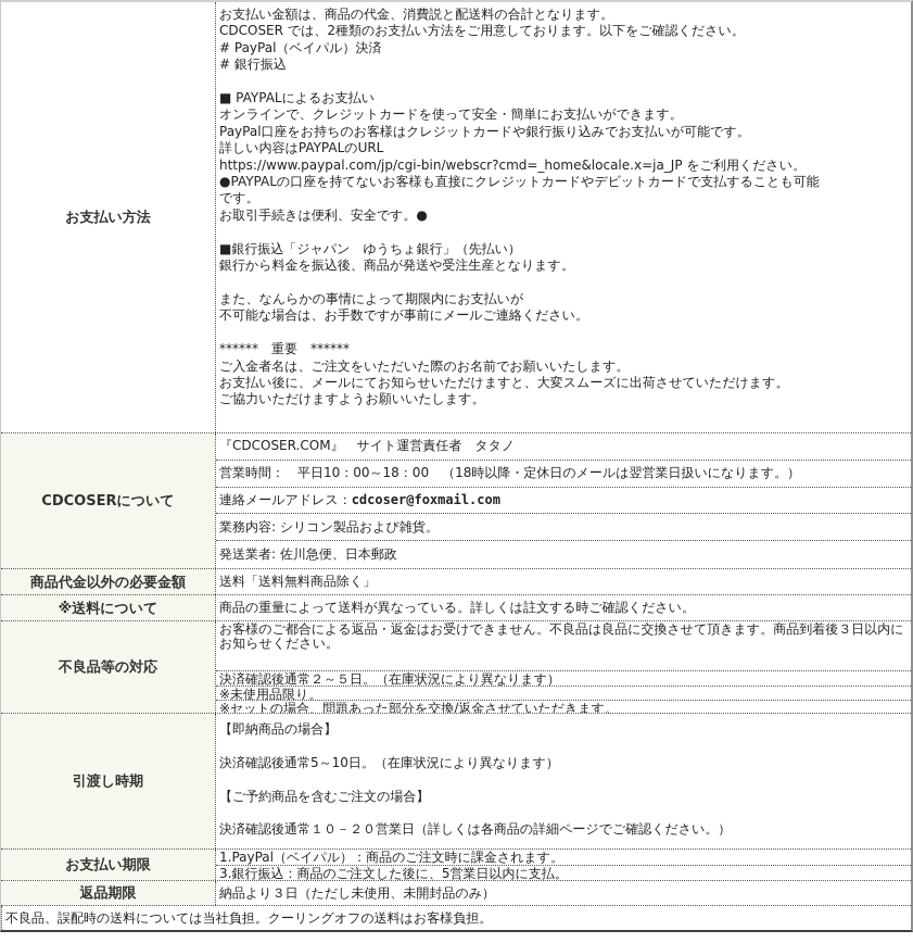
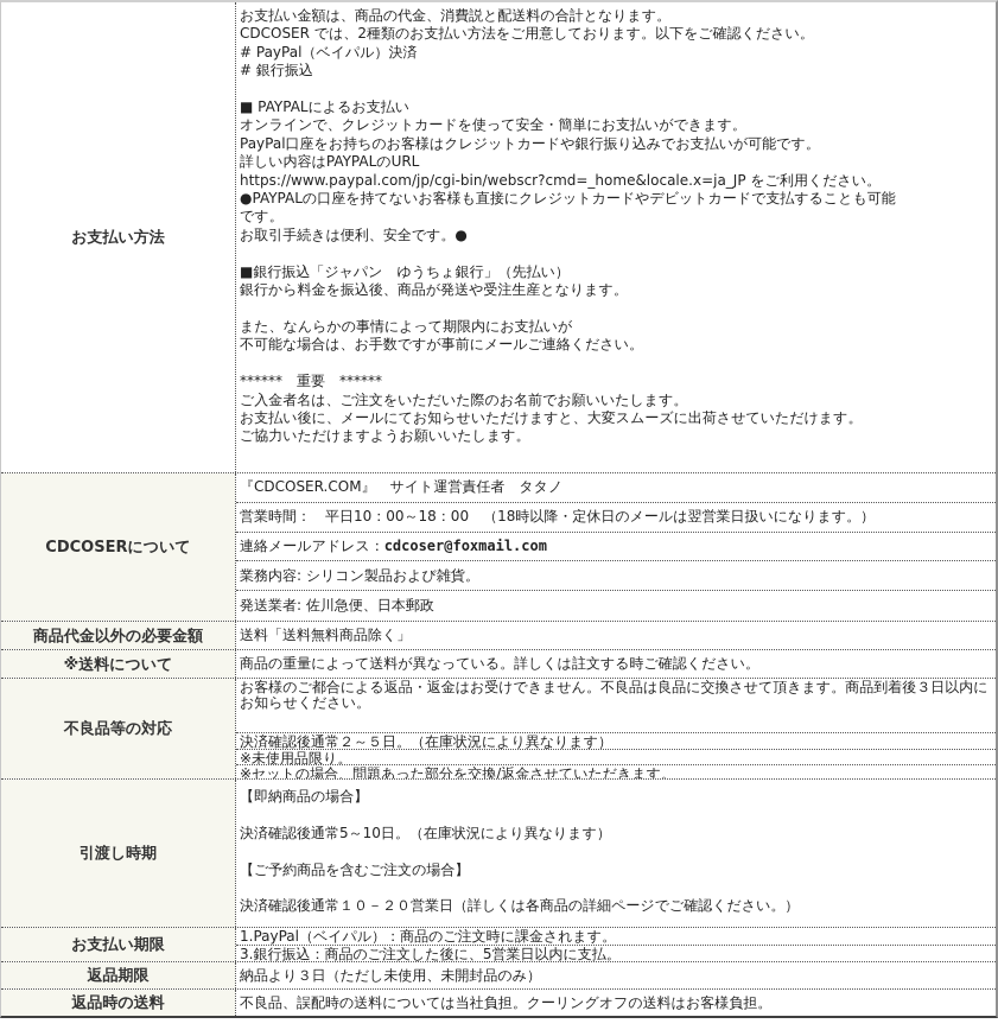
  お支払い方法
  お支払い金額は、商品の代金、消費説と配送料の合計となります。
  CDCOSER では、2種類のお支払い方法をご用意しております。以下をご確認ください。
  # PayPal（ベイパル）決済
  # 銀行振込
  ■ PAYPALによるお支払い
  オンラインで、クレジットカードを使って安全・簡単にお支払いができます。
  PayPal口座をお持ちのお客様はクレジットカードや銀行振り込みでお支払いが可能です。
  詳しい内容はPAYPALのURL
  https://www.paypal.com/jp/cgi-bin/webscr?cmd=_home&locale.x=ja_JP をご利用ください。
  ●PAYPALの口座を持てないお客様も直接にクレジットカードやデビットカードで支払することも可能
  です。
  お取引手続きは便利、安全です。●
  ■銀行振込「ジャパン ゆうちょ銀行」（先払い）
  銀行から料金を振込後、商品が発送や受注生産となります。
  また、なんらかの事情によって期限内にお支払いが
  不可能な場合は、お手数ですが事前にメールご連絡ください。
  ****** 重要 ******
  ご入金者名は、ご注文をいただいた際のお名前でお願いいたします。
  お支払い後に、メールにてお知らせいただけますと、大変スムーズに出荷させていただけます。
  ご協力いただけますようお願いいたします。
  CDCOSERについて
  『CDCOSER.COM』 サイト運営責任者 タタノ
  営業時間： 平日10：00～18：00 （18時以降・定休日のメールは翌営業日扱いになります。）
  連絡メールアドレス：
  cdcoser@foxmail.com
  業務内容: シリコン製品および雑貨。
  発送業者: 佐川急便、日本郵政
  商品代金以外の必要金額
  送料「送料無料商品除く」
  ※送料について
  商品の重量によって送料が異なっている。詳しくは註文する時ご確認ください。
  不良品等の対応
  お客様のご都合による返品・返金はお受けできません。不良品は良品に交換させて頂きます。商品到着後３日以内にお知らせください。
  決済確認後通常２～５日。（在庫状況により異なります）
  ※未使用品限り。
  ※セットの場合、問題あった部分を交換/返金させていただきます。
  引渡し時期
  【即納商品の場合】
  決済確認後通常5～10日。（在庫状況により異なります）
  【ご予約商品を含むご注文の場合】
  決済確認後通常１０－２０営業日（詳しくは各商品の詳細ページでご確認ください。）
  お支払い期限
  1.PayPal（ベイパル）：商品のご注文時に課金されます。
  3.銀行振込：商品のご注文した後に、5営業日以内に支払。
  返品期限
  納品より３日（ただし未使用、未開封品のみ）
+ 返品時の送料
  不良品、誤配時の送料については当社負担。クーリングオフの送料はお客様負担。
